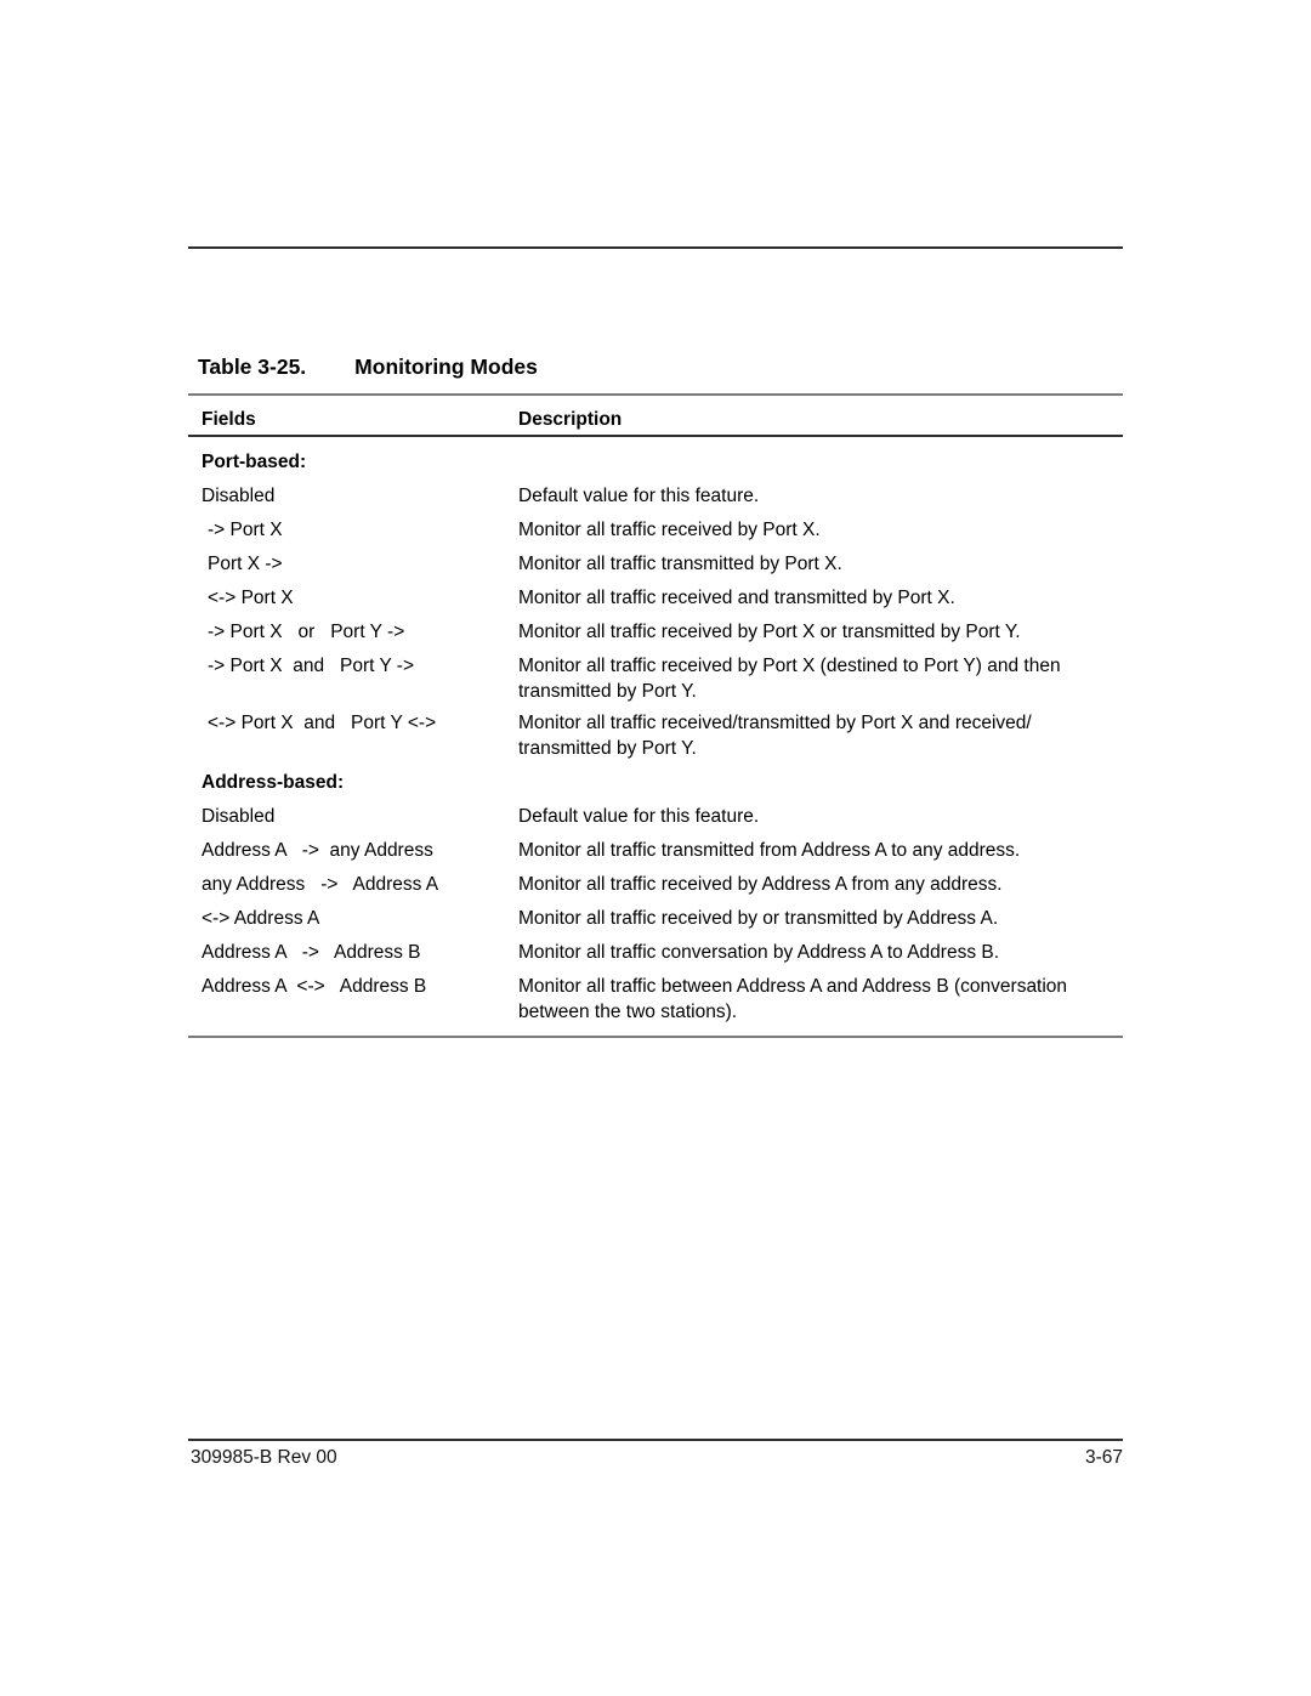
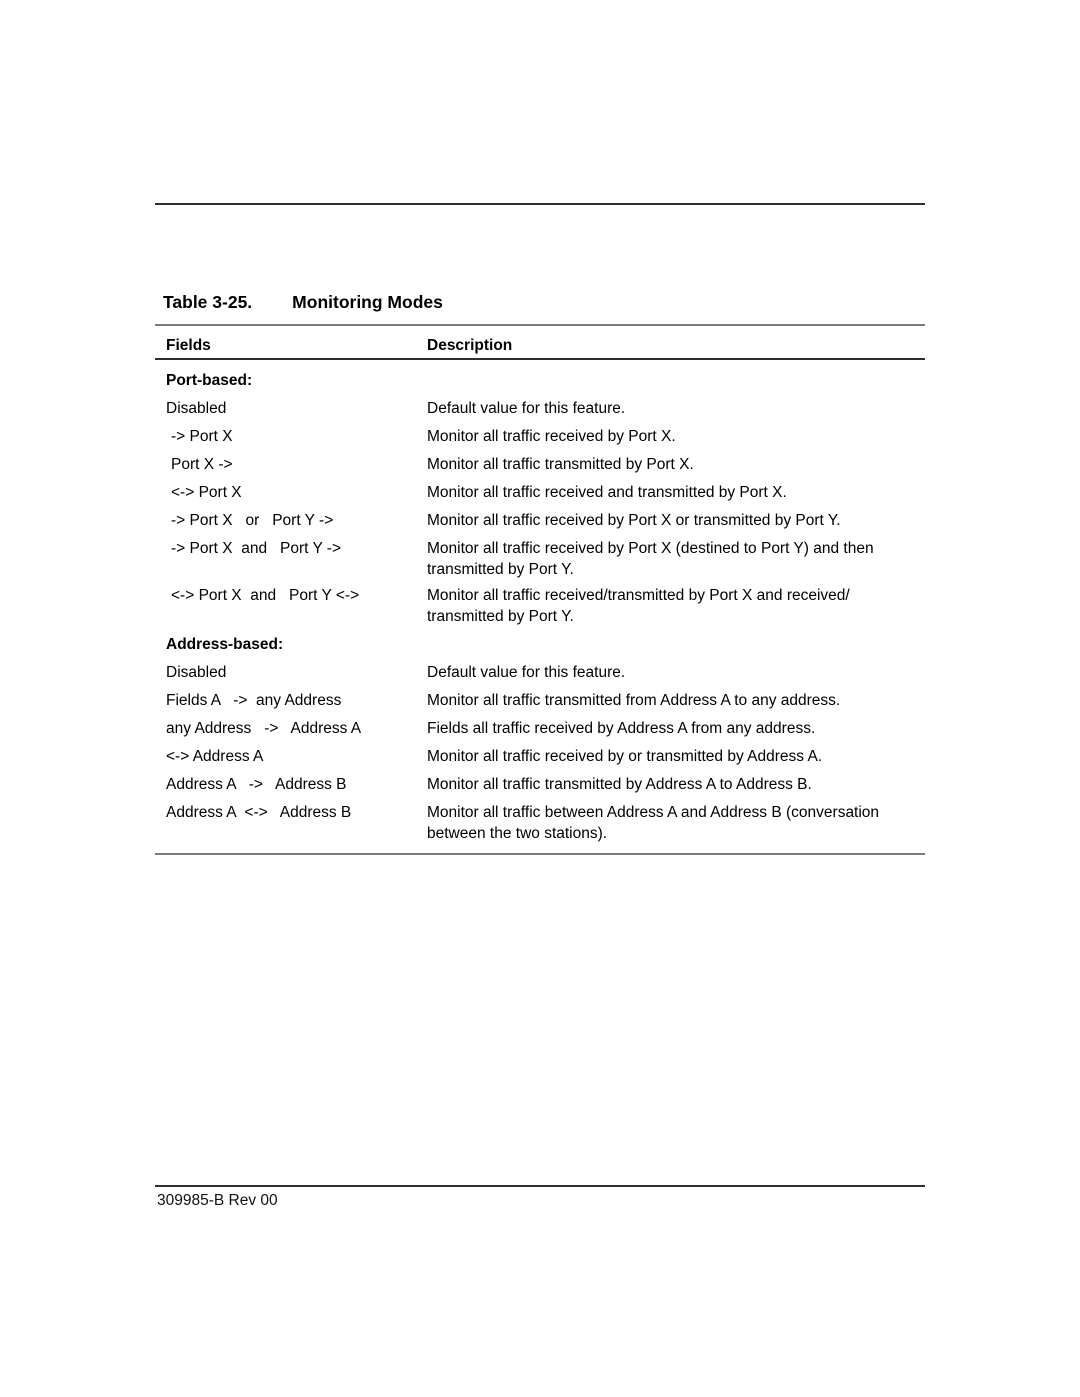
  Table 3-25. Monitoring Modes
  Fields
  Description
  Port-based:
  Disabled
  Default value for this feature.
  -> Port X
  Monitor all traffic received by Port X.
  Port X ->
  Monitor all traffic transmitted by Port X.
  <-> Port X
  Monitor all traffic received and transmitted by Port X.
  -> Port X or Port Y ->
  Monitor all traffic received by Port X or transmitted by Port Y.
  -> Port X and Port Y ->
  Monitor all traffic received by Port X (destined to Port Y) and then transmitted by Port Y.
  <-> Port X and Port Y <->
  Monitor all traffic received/transmitted by Port X and received/ transmitted by Port Y.
  Address-based:
  Disabled
  Default value for this feature.
- Address A -> any Address
+ Fields A -> any Address
  Monitor all traffic transmitted from Address A to any address.
  any Address -> Address A
- Monitor all traffic received by Address A from any address.
+ Fields all traffic received by Address A from any address.
  <-> Address A
  Monitor all traffic received by or transmitted by Address A.
  Address A -> Address B
- Monitor all traffic conversation by Address A to Address B.
+ Monitor all traffic transmitted by Address A to Address B.
  Address A <-> Address B
  Monitor all traffic between Address A and Address B (conversation between the two stations).
  309985-B Rev 00
- 3-67
